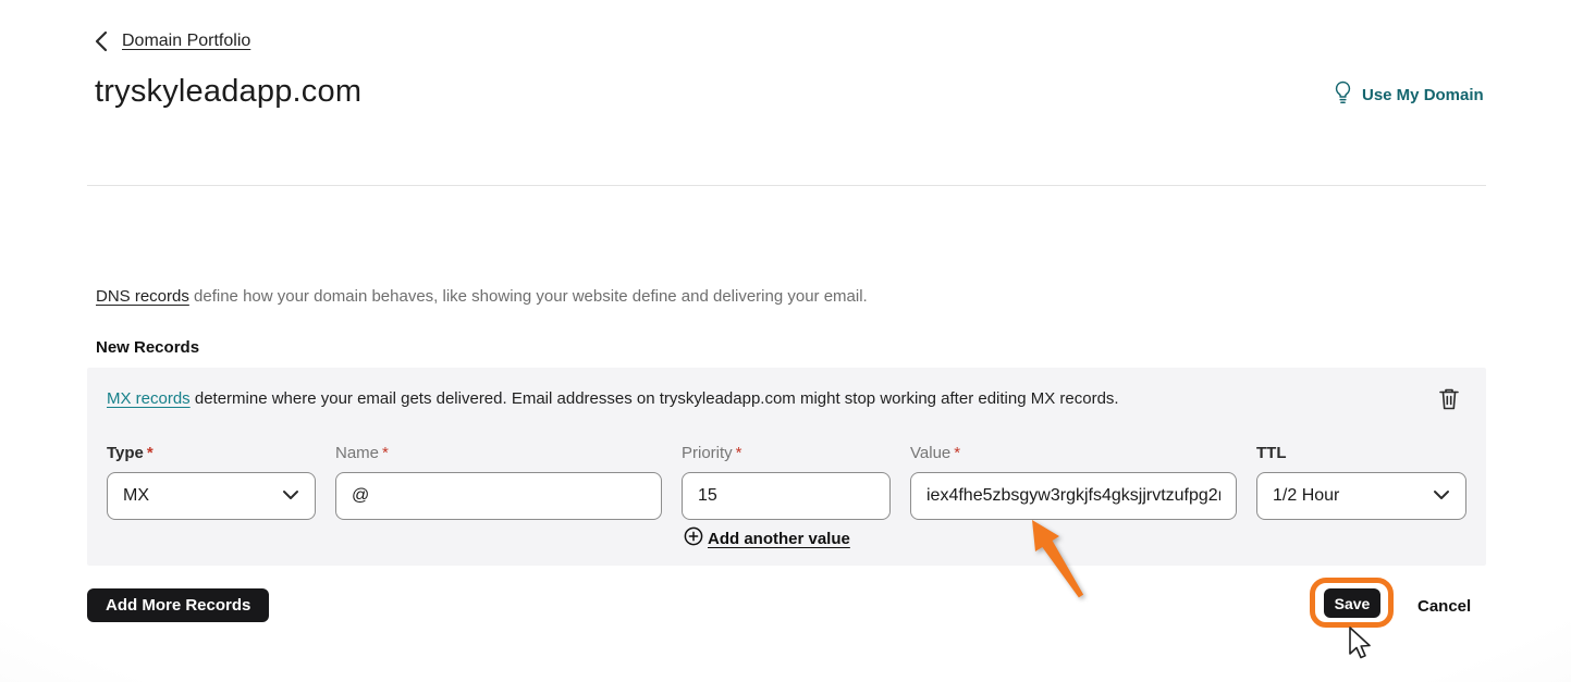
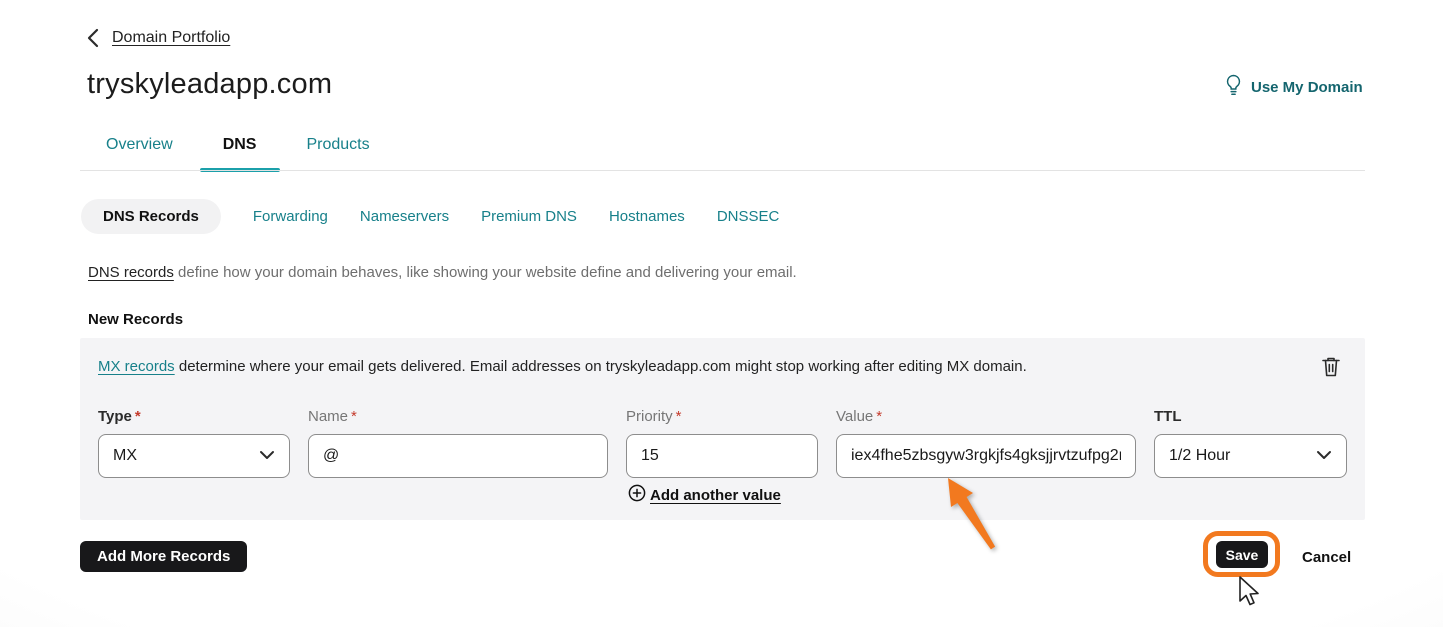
  Domain Portfolio
  tryskyleadapp.com
  Use My Domain
+ Overview
+ DNS
+ Products
+ DNS Records
+ Forwarding
+ Nameservers
+ Premium DNS
+ Hostnames
+ DNSSEC
  DNS records define how your domain behaves, like showing your website define and delivering your email.
  New Records
- MX records determine where your email gets delivered. Email addresses on tryskyleadapp.com might stop working after editing MX records.
+ MX records determine where your email gets delivered. Email addresses on tryskyleadapp.com might stop working after editing MX domain.
  Type *
  MX
  Name *
  @
  Priority *
  15
  Value *
  iex4fhe5zbsgyw3rgkjfs4gksjjrvtzufpg2
  TTL
  1/2 Hour
  Add another value
  Add More Records
  Save
  Cancel
